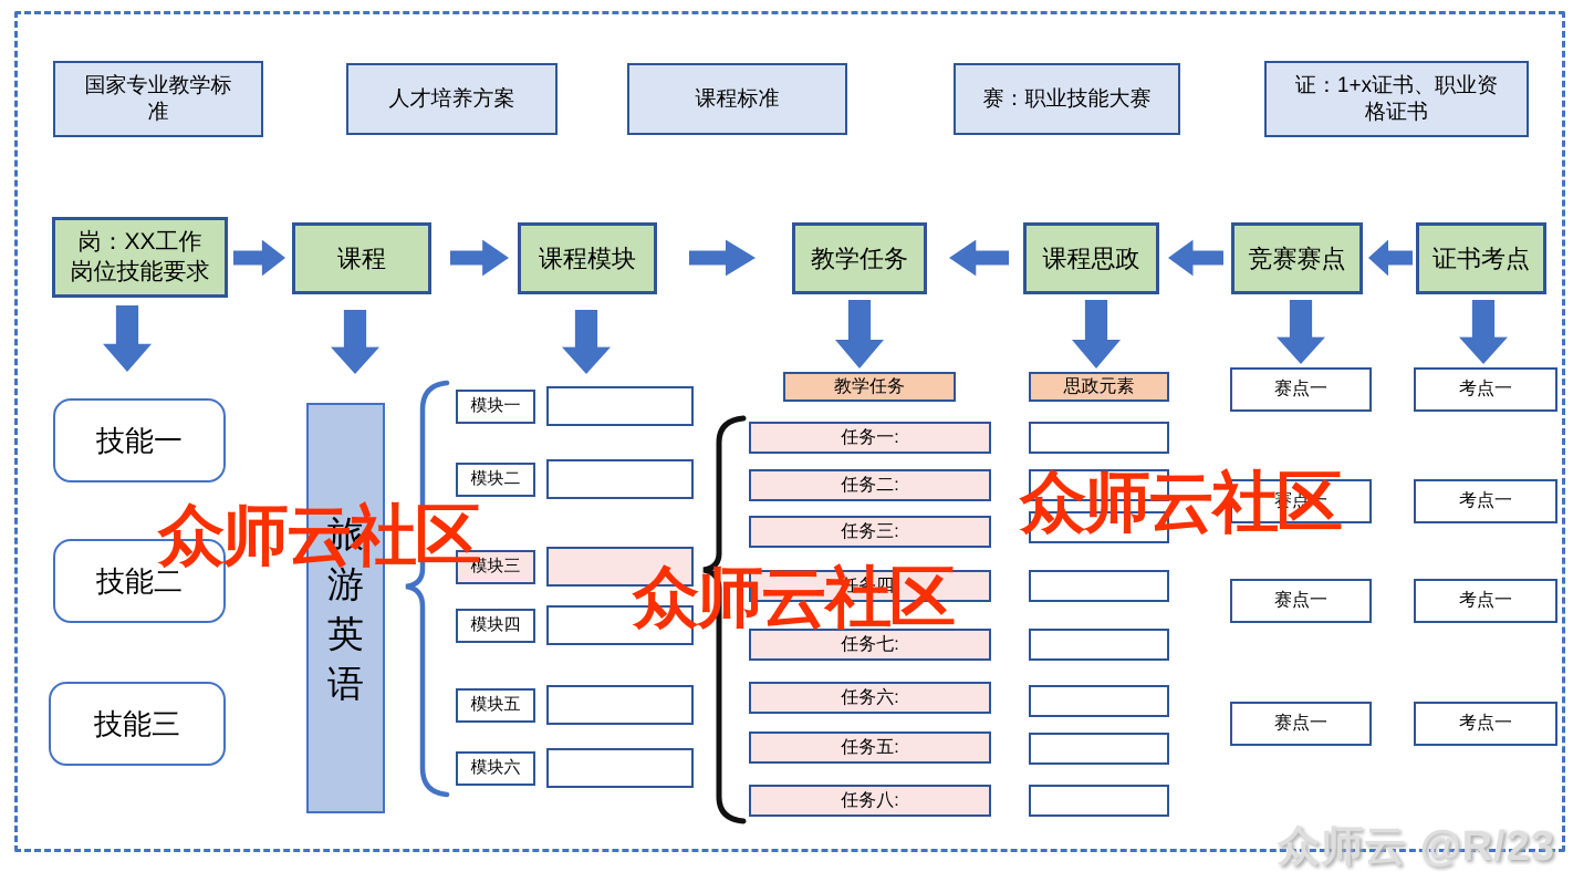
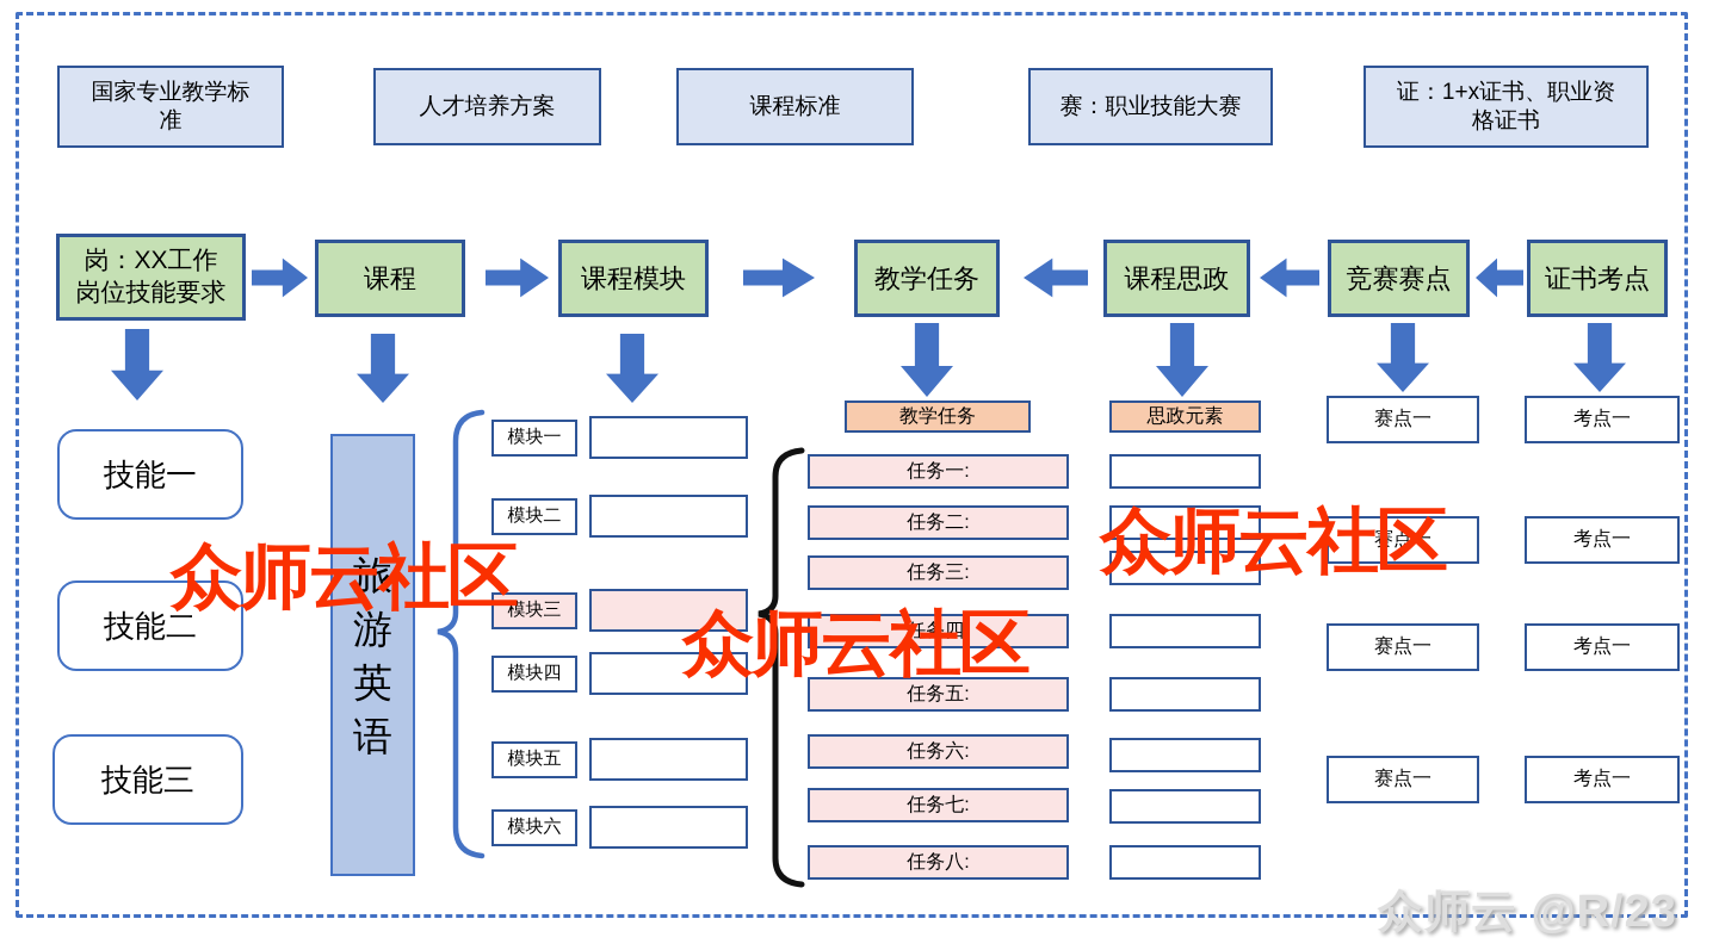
  国家专业教学标
  准
  人才培养方案
  课程标准
  赛：职业技能大赛
  证：1+x证书、职业资
  格证书
  岗：XX工作
  岗位技能要求
  课程
  课程模块
  教学任务
  课程思政
  竞赛赛点
  证书考点
  技能一
  技能二
  技能三
  旅
  游
  英
  语
  模块一
  模块二
  模块三
  模块四
  模块五
  模块六
  教学任务
  任务一:
  任务二:
  任务三:
  任务四:
- 任务七:
+ 任务五:
  任务六:
- 任务五:
+ 任务七:
  任务八:
  思政元素
  赛点一
  赛点一
  赛点一
  赛点一
  考点一
  考点一
  考点一
  考点一
  众师云社区
  众师云社区
  众师云社区
  众师云 @R/23
